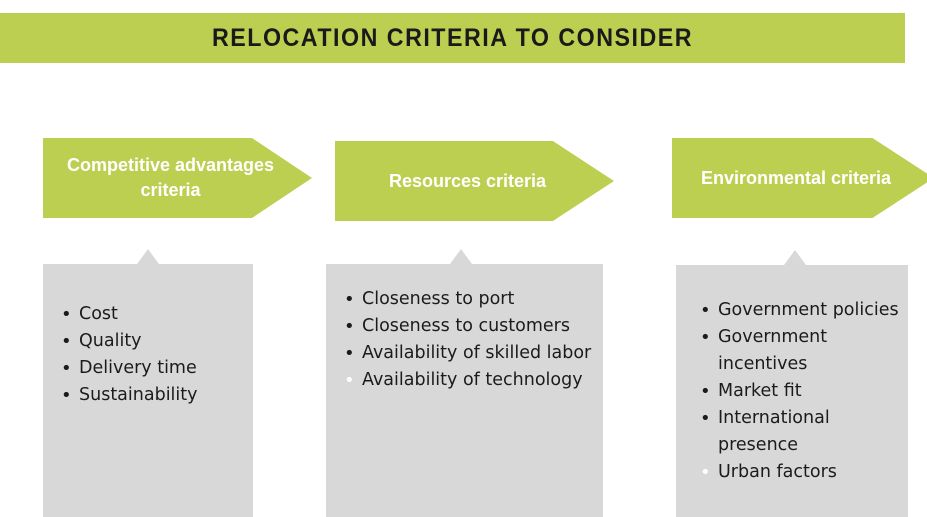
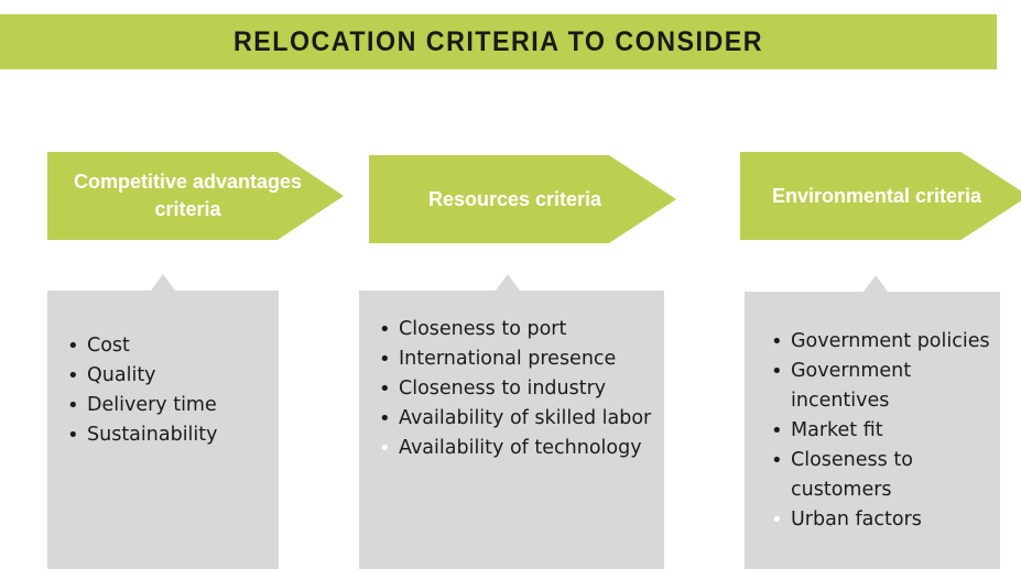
  RELOCATION CRITERIA TO CONSIDER
  Competitive advantages criteria
  Resources criteria
  Environmental criteria
  Cost
  Quality
  Delivery time
  Sustainability
  Closeness to port
- Closeness to customers
+ International presence
+ Closeness to industry
  Availability of skilled labor
  Availability of technology
  Government policies
  Government incentives
  Market fit
- International presence
+ Closeness to customers
  Urban factors
